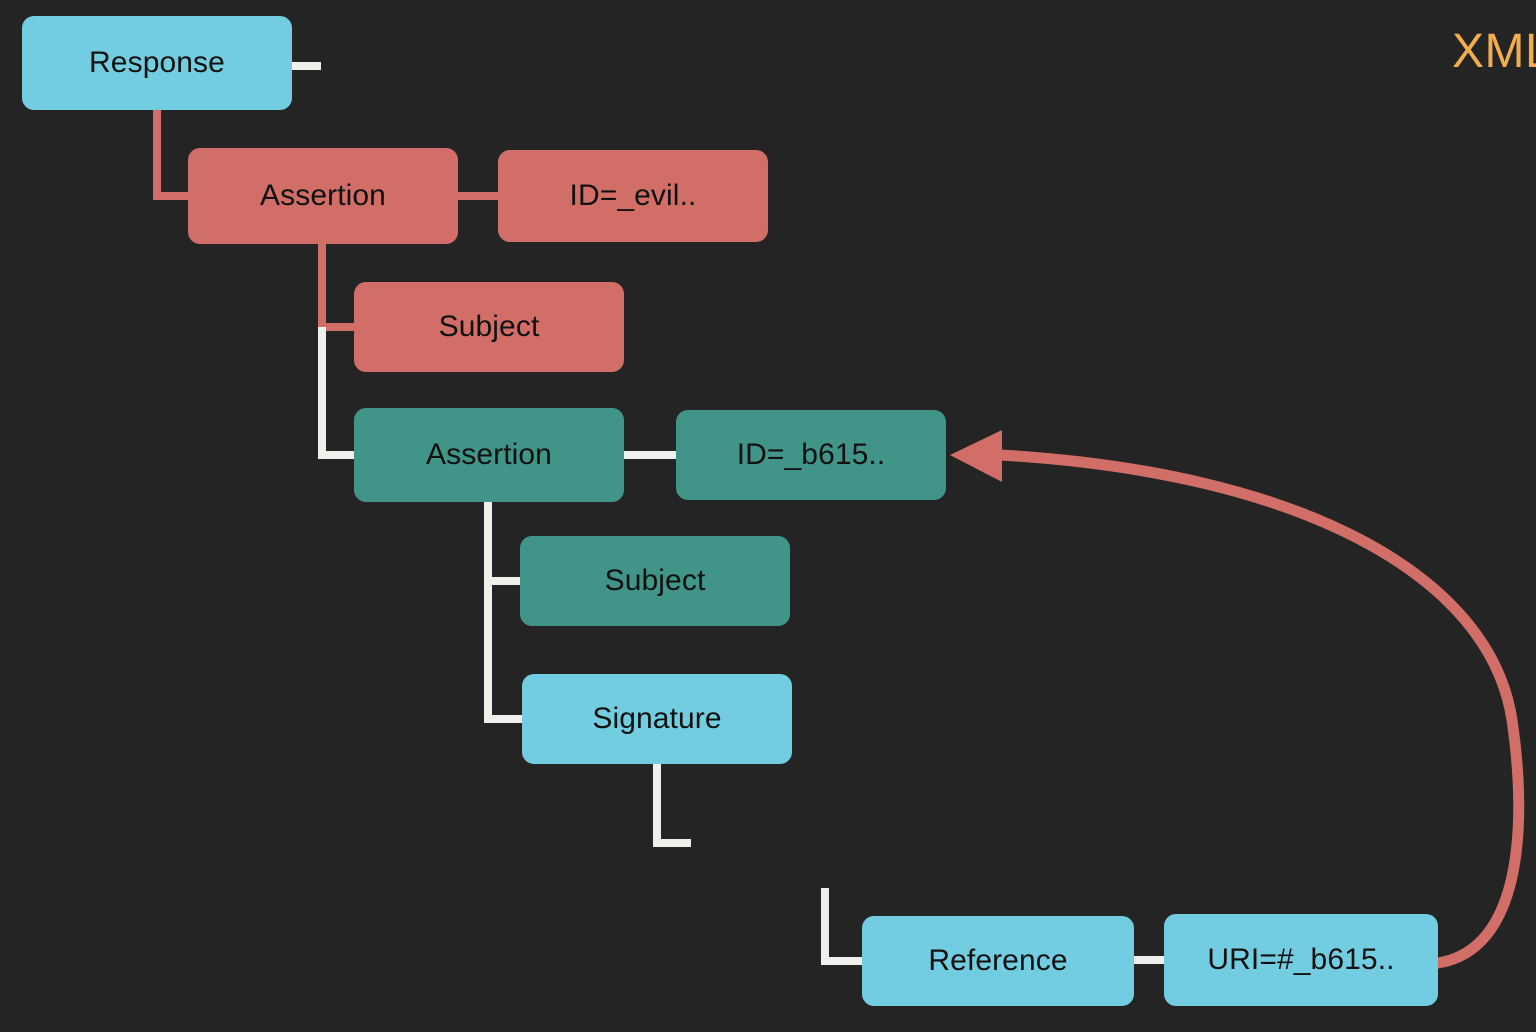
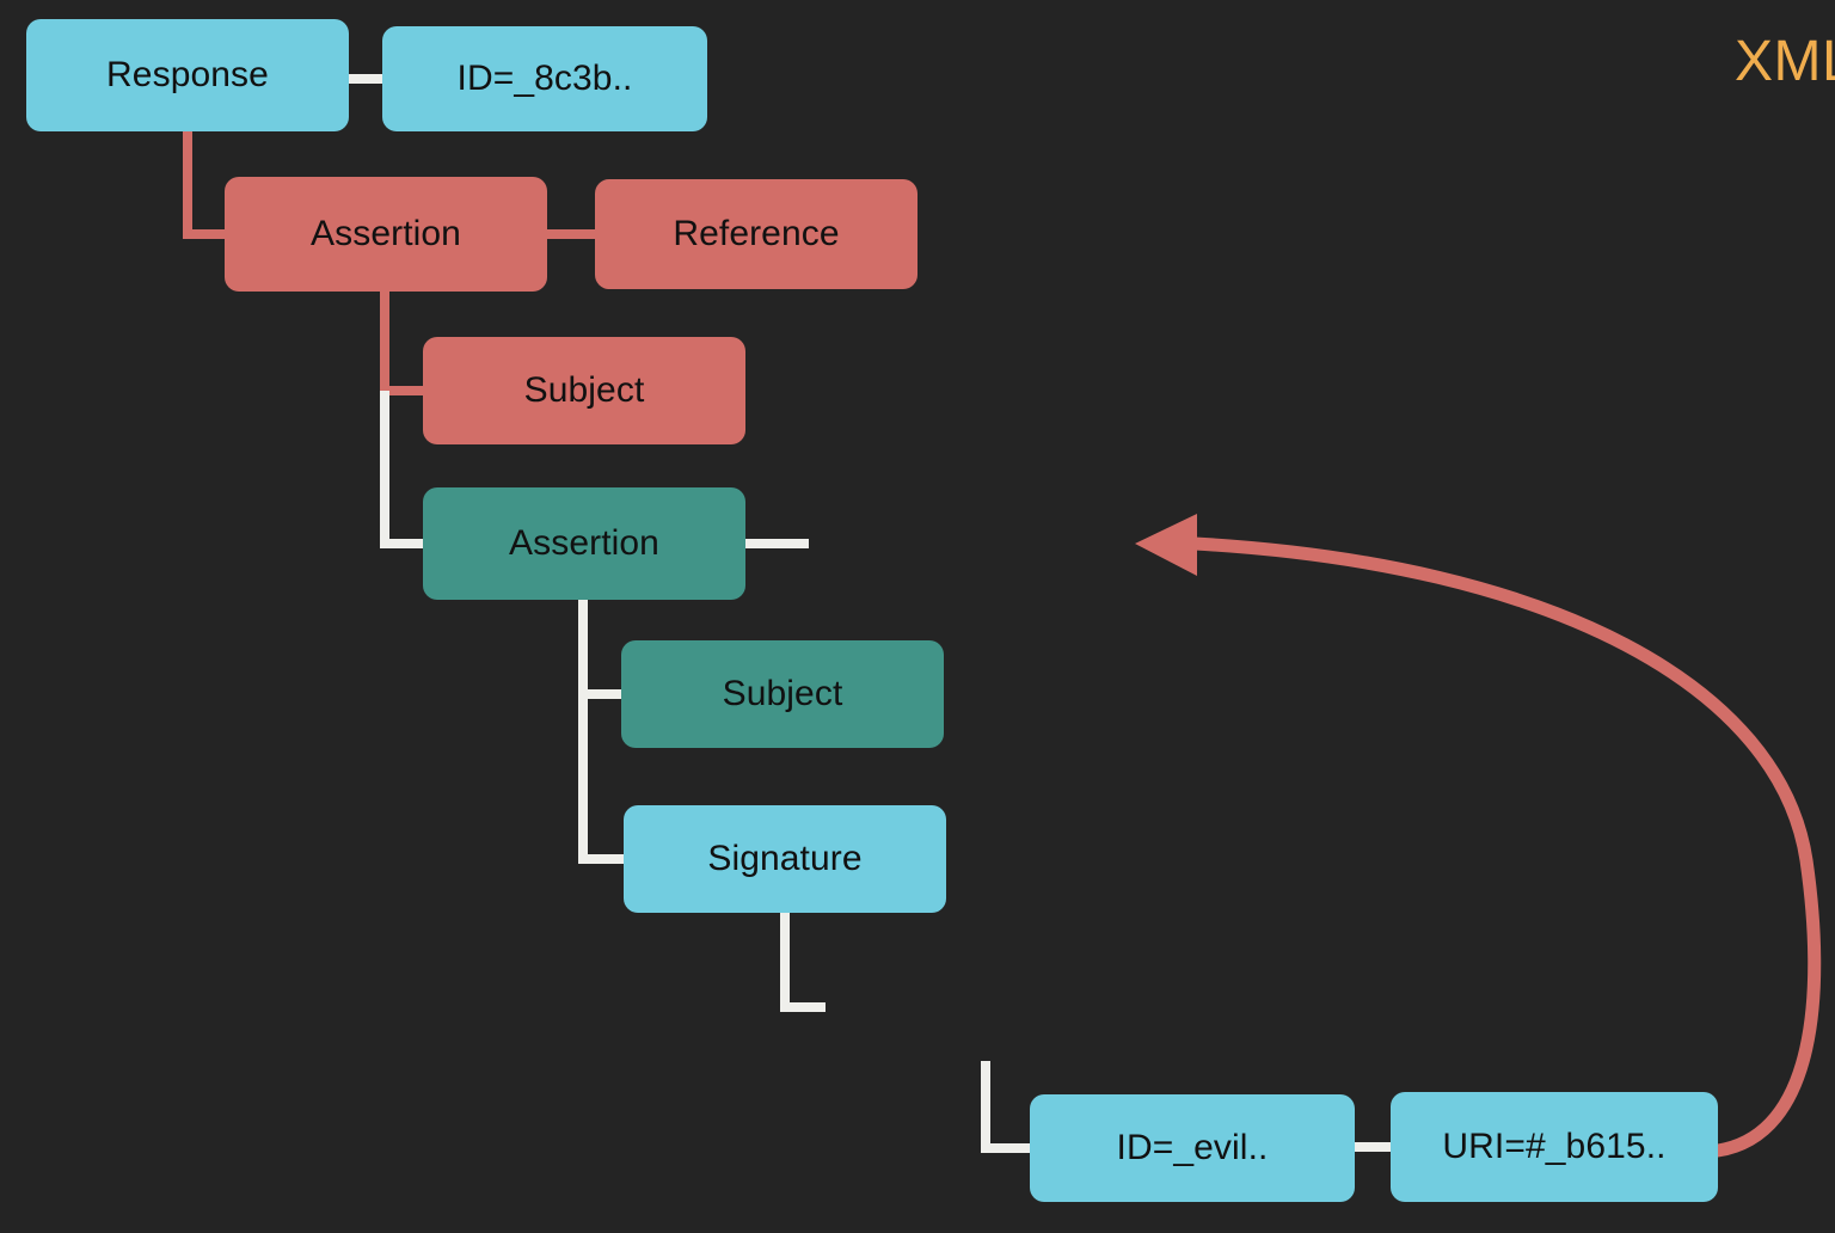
  Response
+ ID=_8c3b..
  Assertion
- ID=_evil..
+ Reference
  Subject
  Assertion
- ID=_b615..
  Subject
  Signature
- Reference
+ ID=_evil..
  URI=#_b615..
